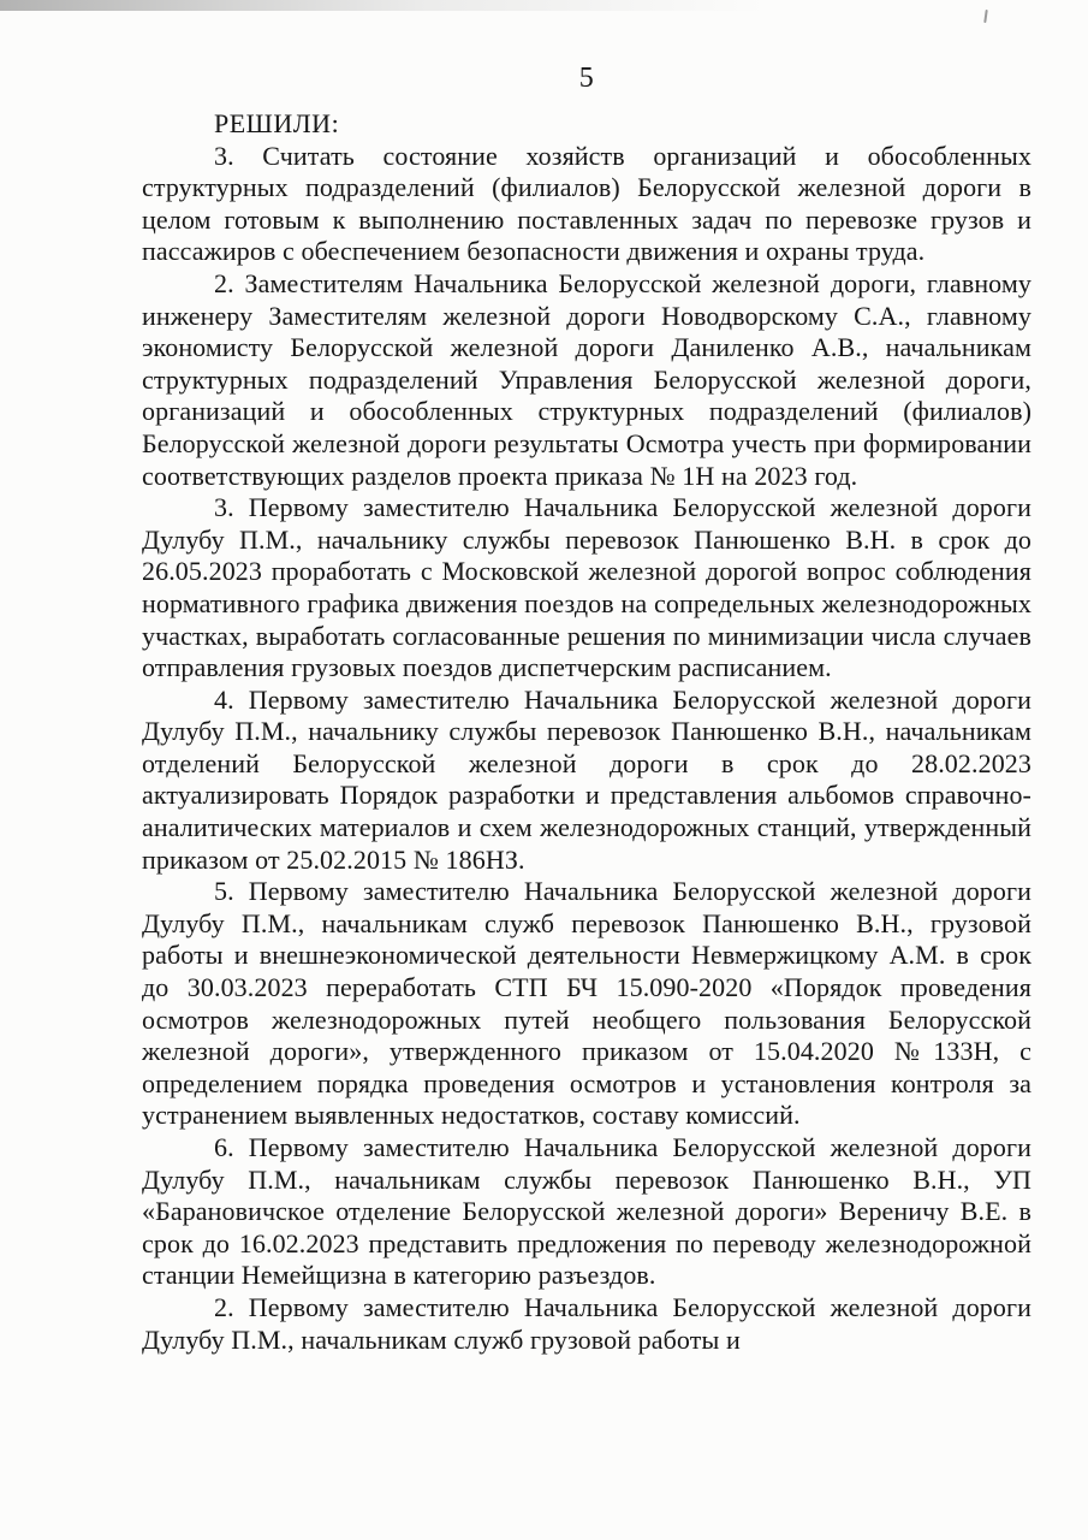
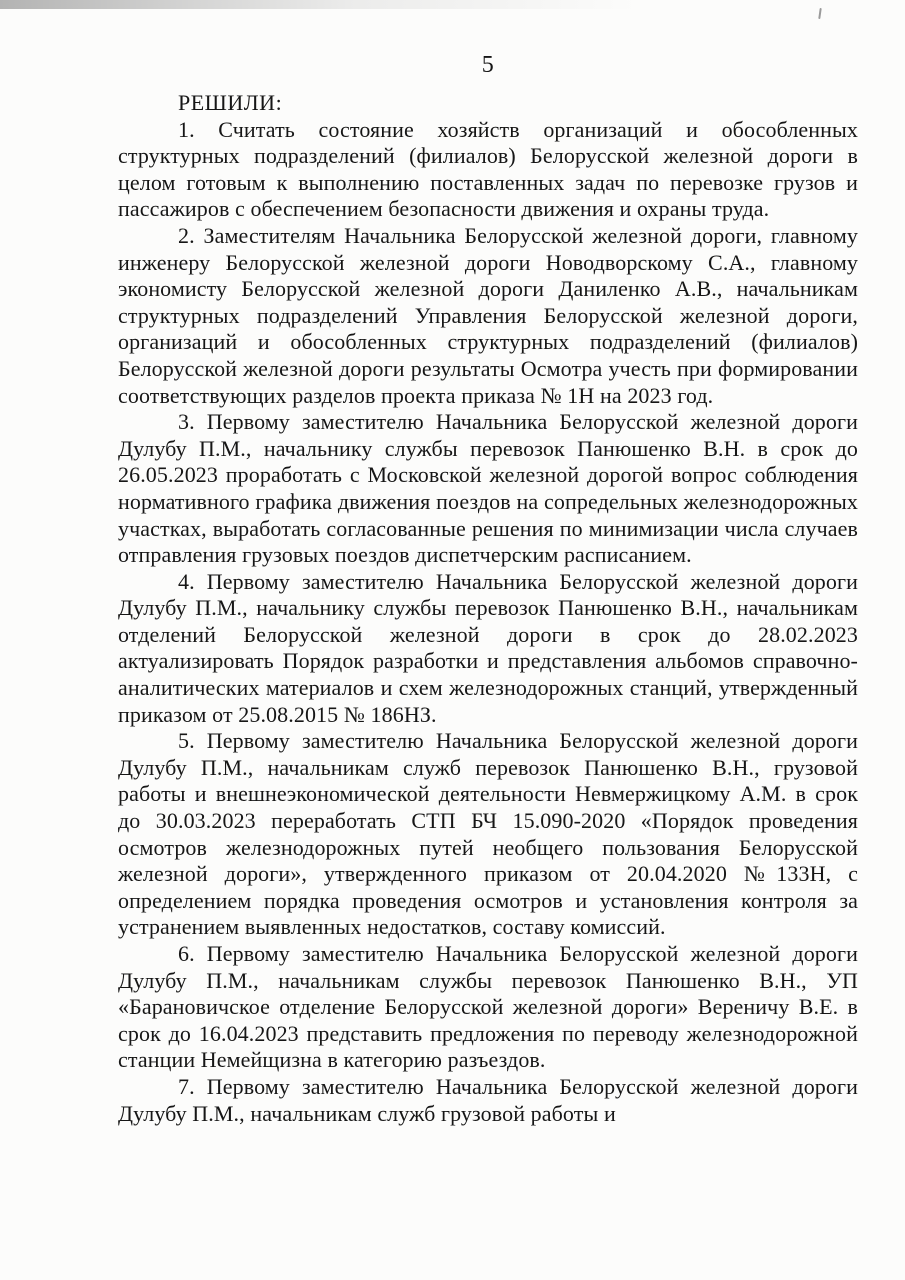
  5
  РЕШИЛИ:
- 3. Считать состояние хозяйств организаций и обособленных структурных подразделений (филиалов) Белорусской железной дороги в целом готовым к выполнению поставленных задач по перевозке грузов и пассажиров с обеспечением безопасности движения и охраны труда.
+ 1. Считать состояние хозяйств организаций и обособленных структурных подразделений (филиалов) Белорусской железной дороги в целом готовым к выполнению поставленных задач по перевозке грузов и пассажиров с обеспечением безопасности движения и охраны труда.
- 2. Заместителям Начальника Белорусской железной дороги, главному инженеру Заместителям железной дороги Новодворскому С.А., главному экономисту Белорусской железной дороги Даниленко А.В., начальникам структурных подразделений Управления Белорусской железной дороги, организаций и обособленных структурных подразделений (филиалов) Белорусской железной дороги результаты Осмотра учесть при формировании соответствующих разделов проекта приказа № 1Н на 2023 год.
+ 2. Заместителям Начальника Белорусской железной дороги, главному инженеру Белорусской железной дороги Новодворскому С.А., главному экономисту Белорусской железной дороги Даниленко А.В., начальникам структурных подразделений Управления Белорусской железной дороги, организаций и обособленных структурных подразделений (филиалов) Белорусской железной дороги результаты Осмотра учесть при формировании соответствующих разделов проекта приказа № 1Н на 2023 год.
  3. Первому заместителю Начальника Белорусской железной дороги Дулубу П.М., начальнику службы перевозок Панюшенко В.Н. в срок до 26.05.2023 проработать с Московской железной дорогой вопрос соблюдения нормативного графика движения поездов на сопредельных железнодорожных участках, выработать согласованные решения по минимизации числа случаев отправления грузовых поездов диспетчерским расписанием.
- 4. Первому заместителю Начальника Белорусской железной дороги Дулубу П.М., начальнику службы перевозок Панюшенко В.Н., начальникам отделений Белорусской железной дороги в срок до 28.02.2023 актуализировать Порядок разработки и представления альбомов справочно-аналитических материалов и схем железнодорожных станций, утвержденный приказом от 25.02.2015 № 186НЗ.
+ 4. Первому заместителю Начальника Белорусской железной дороги Дулубу П.М., начальнику службы перевозок Панюшенко В.Н., начальникам отделений Белорусской железной дороги в срок до 28.02.2023 актуализировать Порядок разработки и представления альбомов справочно-аналитических материалов и схем железнодорожных станций, утвержденный приказом от 25.08.2015 № 186НЗ.
- 5. Первому заместителю Начальника Белорусской железной дороги Дулубу П.М., начальникам служб перевозок Панюшенко В.Н., грузовой работы и внешнеэкономической деятельности Невмержицкому А.М. в срок до 30.03.2023 переработать СТП БЧ 15.090-2020 «Порядок проведения осмотров железнодорожных путей необщего пользования Белорусской железной дороги», утвержденного приказом от 15.04.2020 №133Н, с определением порядка проведения осмотров и установления контроля за устранением выявленных недостатков, составу комиссий.
+ 5. Первому заместителю Начальника Белорусской железной дороги Дулубу П.М., начальникам служб перевозок Панюшенко В.Н., грузовой работы и внешнеэкономической деятельности Невмержицкому А.М. в срок до 30.03.2023 переработать СТП БЧ 15.090-2020 «Порядок проведения осмотров железнодорожных путей необщего пользования Белорусской железной дороги», утвержденного приказом от 20.04.2020 №133Н, с определением порядка проведения осмотров и установления контроля за устранением выявленных недостатков, составу комиссий.
- 6. Первому заместителю Начальника Белорусской железной дороги Дулубу П.М., начальникам службы перевозок Панюшенко В.Н., УП «Барановичское отделение Белорусской железной дороги» Вереничу В.Е. в срок до 16.02.2023 представить предложения по переводу железнодорожной станции Немейщизна в категорию разъездов.
+ 6. Первому заместителю Начальника Белорусской железной дороги Дулубу П.М., начальникам службы перевозок Панюшенко В.Н., УП «Барановичское отделение Белорусской железной дороги» Вереничу В.Е. в срок до 16.04.2023 представить предложения по переводу железнодорожной станции Немейщизна в категорию разъездов.
- 2. Первому заместителю Начальника Белорусской железной дороги Дулубу П.М., начальникам служб грузовой работы и
+ 7. Первому заместителю Начальника Белорусской железной дороги Дулубу П.М., начальникам служб грузовой работы и
